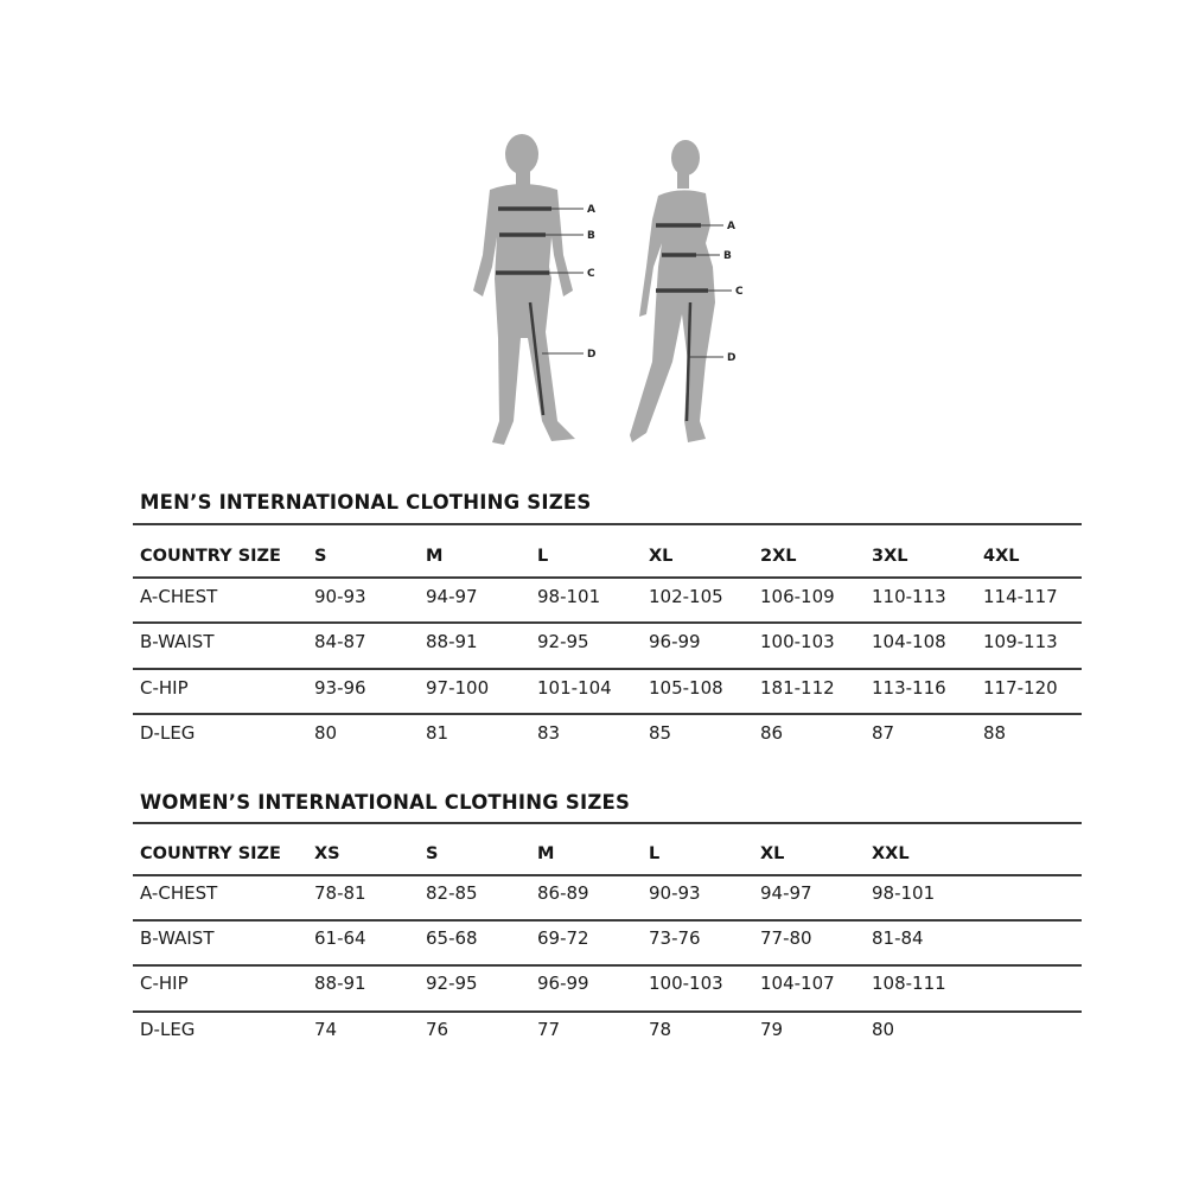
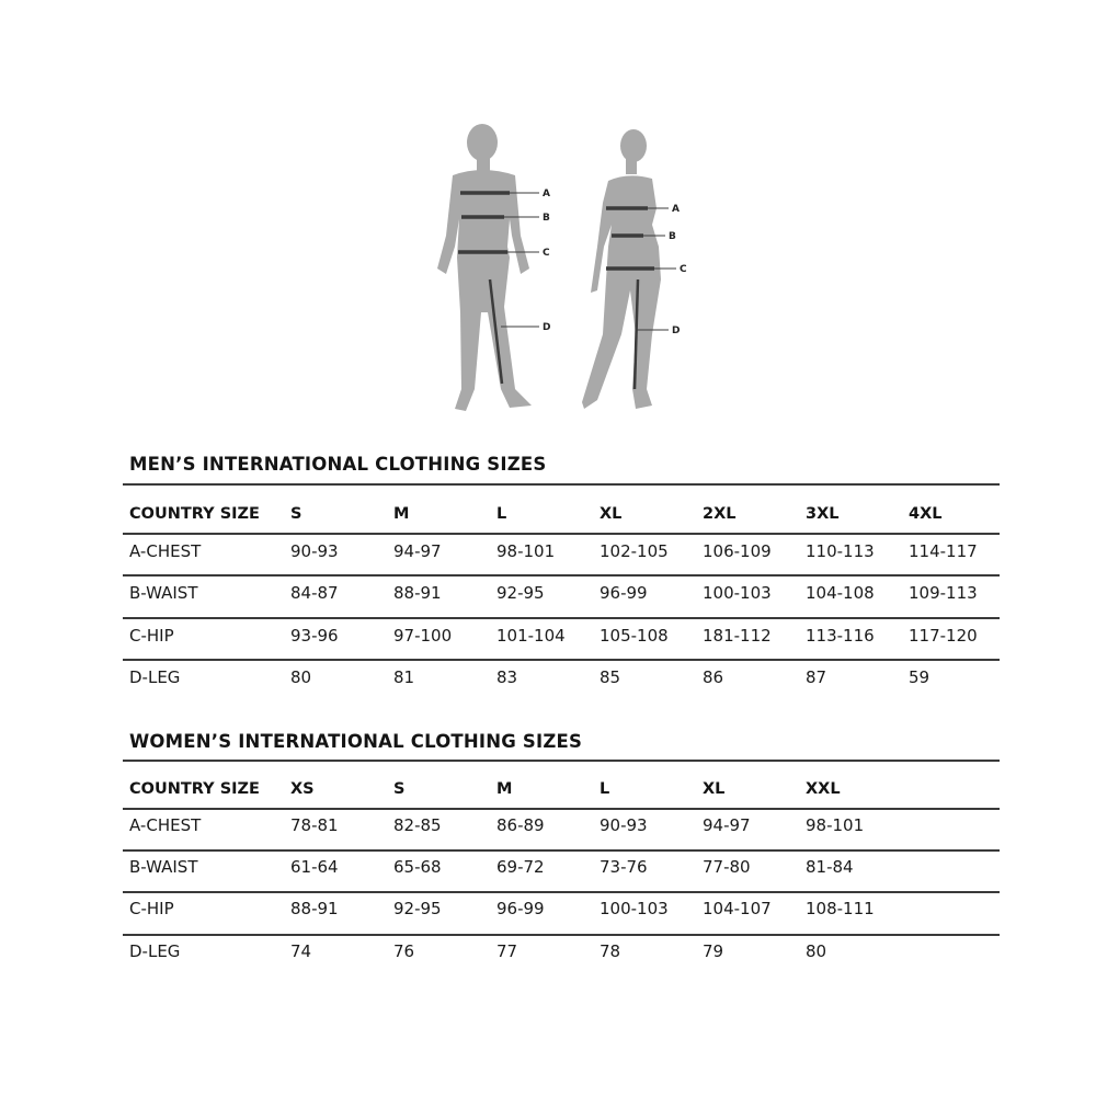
  A
  B
  C
  D
  A
  B
  C
  D
  MEN’S INTERNATIONAL CLOTHING SIZES
  COUNTRY SIZE
  S
  M
  L
  XL
  2XL
  3XL
  4XL
  A-CHEST
  90-93
  94-97
  98-101
  102-105
  106-109
  110-113
  114-117
  B-WAIST
  84-87
  88-91
  92-95
  96-99
  100-103
  104-108
  109-113
  C-HIP
  93-96
  97-100
  101-104
  105-108
  181-112
  113-116
  117-120
  D-LEG
  80
  81
  83
  85
  86
  87
- 88
+ 59
  WOMEN’S INTERNATIONAL CLOTHING SIZES
  COUNTRY SIZE
  XS
  S
  M
  L
  XL
  XXL
  A-CHEST
  78-81
  82-85
  86-89
  90-93
  94-97
  98-101
  B-WAIST
  61-64
  65-68
  69-72
  73-76
  77-80
  81-84
  C-HIP
  88-91
  92-95
  96-99
  100-103
  104-107
  108-111
  D-LEG
  74
  76
  77
  78
  79
  80
